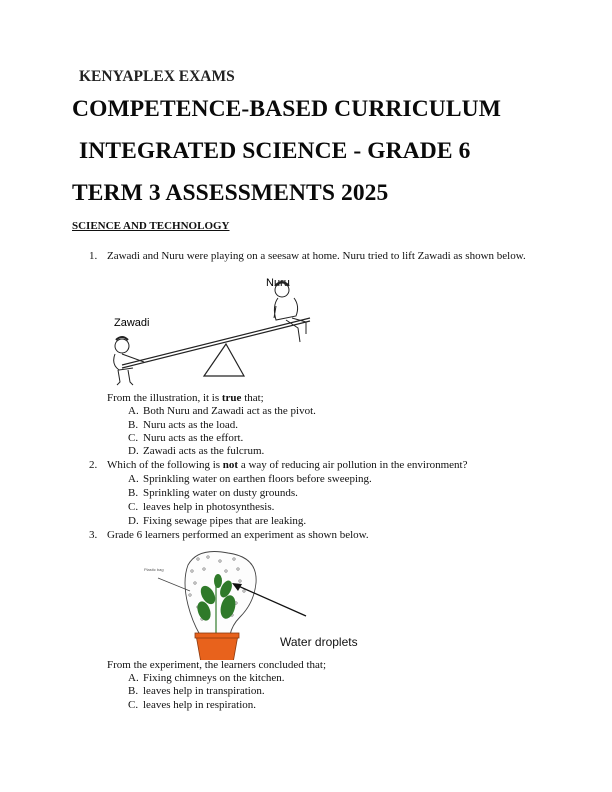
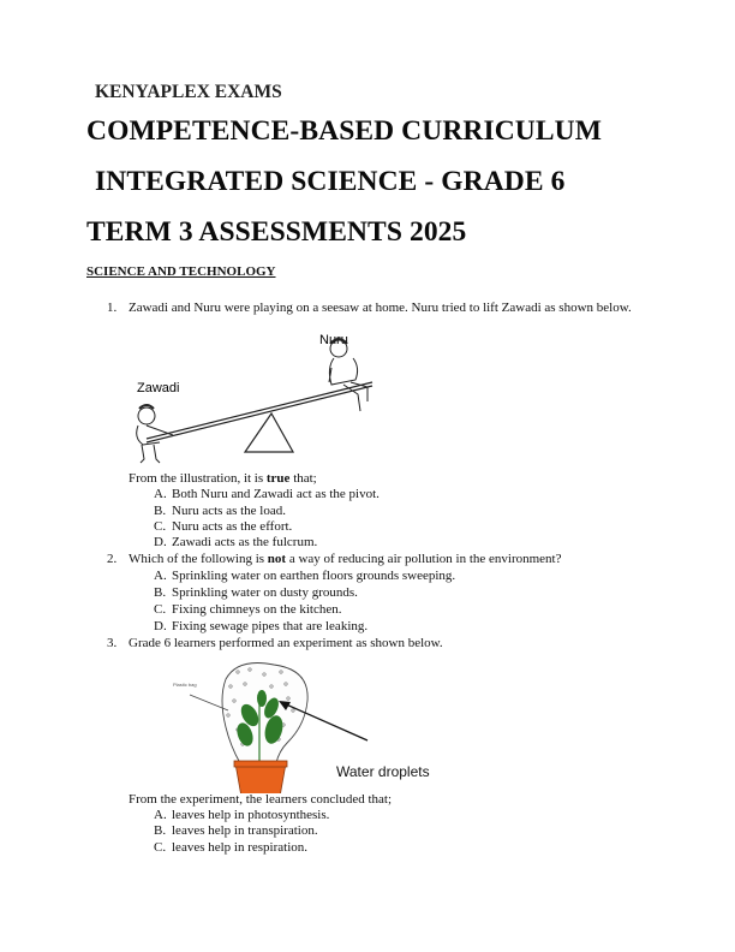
  KENYAPLEX EXAMS
  COMPETENCE-BASED CURRICULUM
  INTEGRATED SCIENCE - GRADE 6
  TERM 3 ASSESSMENTS 2025
  SCIENCE AND TECHNOLOGY
  1.
  Zawadi and Nuru were playing on a seesaw at home. Nuru tried to lift Zawadi as shown below.
  Zawadi
  From the illustration, it is true that;
  A. Both Nuru and Zawadi act as the pivot.
  B. Nuru acts as the load.
  C. Nuru acts as the effort.
  D. Zawadi acts as the fulcrum.
  2.
  Which of the following is not a way of reducing air pollution in the environment?
- A. Sprinkling water on earthen floors before sweeping.
+ A. Sprinkling water on earthen floors grounds sweeping.
  B. Sprinkling water on dusty grounds.
- C. leaves help in photosynthesis.
+ C. Fixing chimneys on the kitchen.
  D. Fixing sewage pipes that are leaking.
  3.
  Grade 6 learners performed an experiment as shown below.
  Water droplets
  From the experiment, the learners concluded that;
- A. Fixing chimneys on the kitchen.
+ A. leaves help in photosynthesis.
  B. leaves help in transpiration.
  C. leaves help in respiration.
